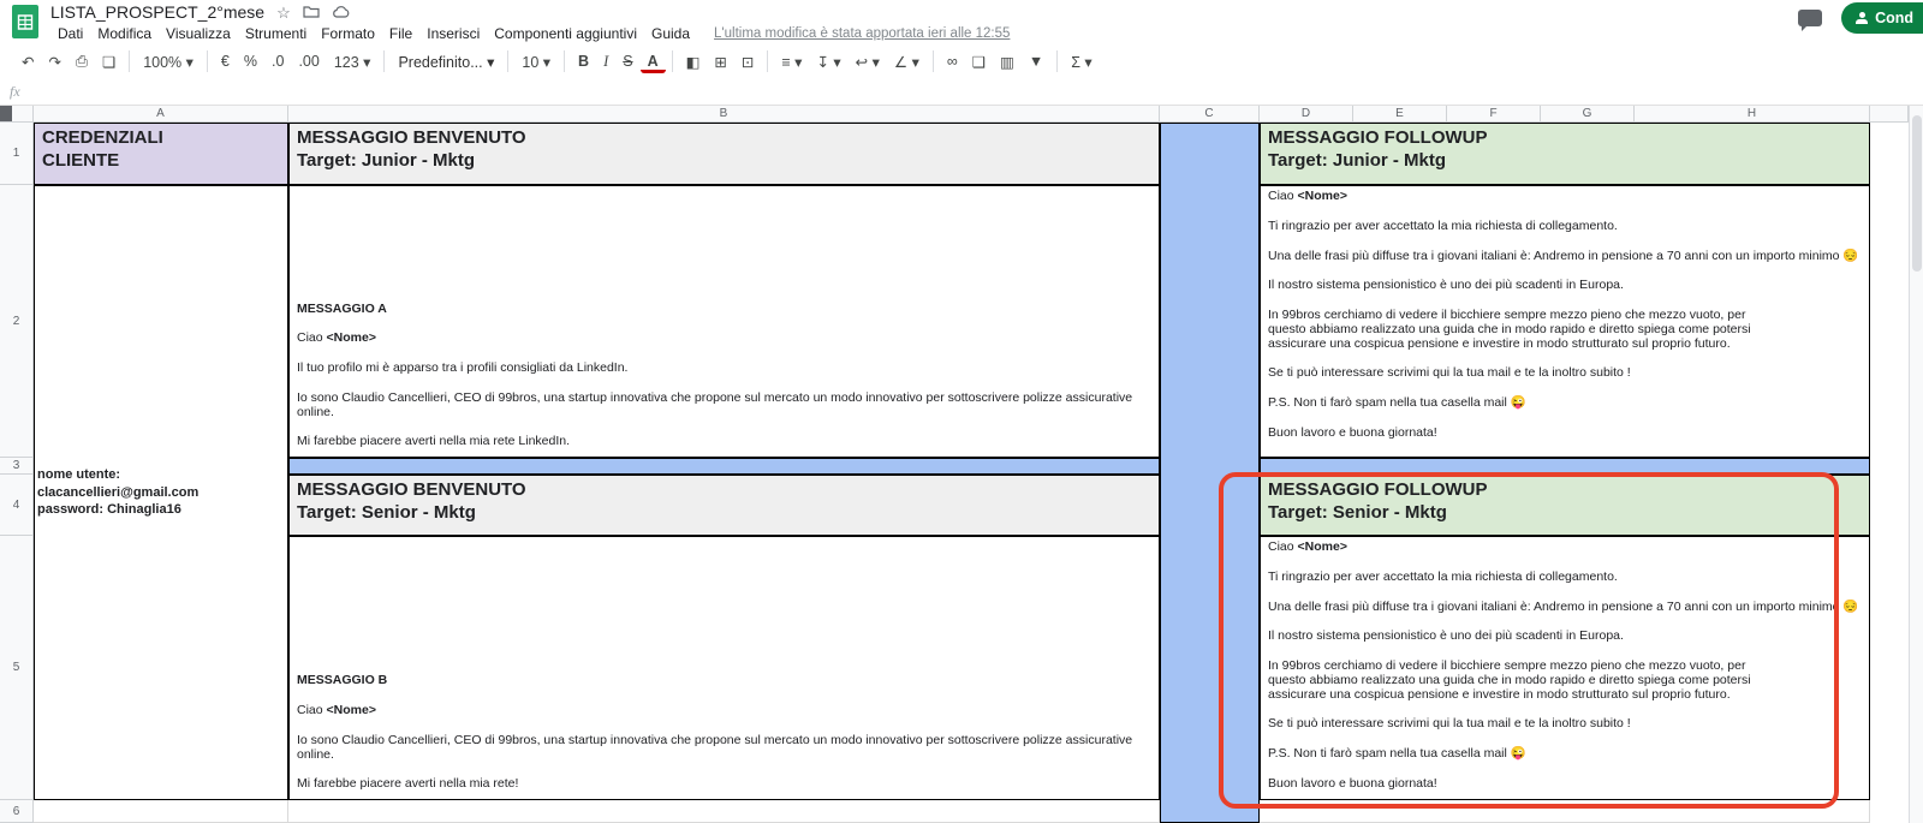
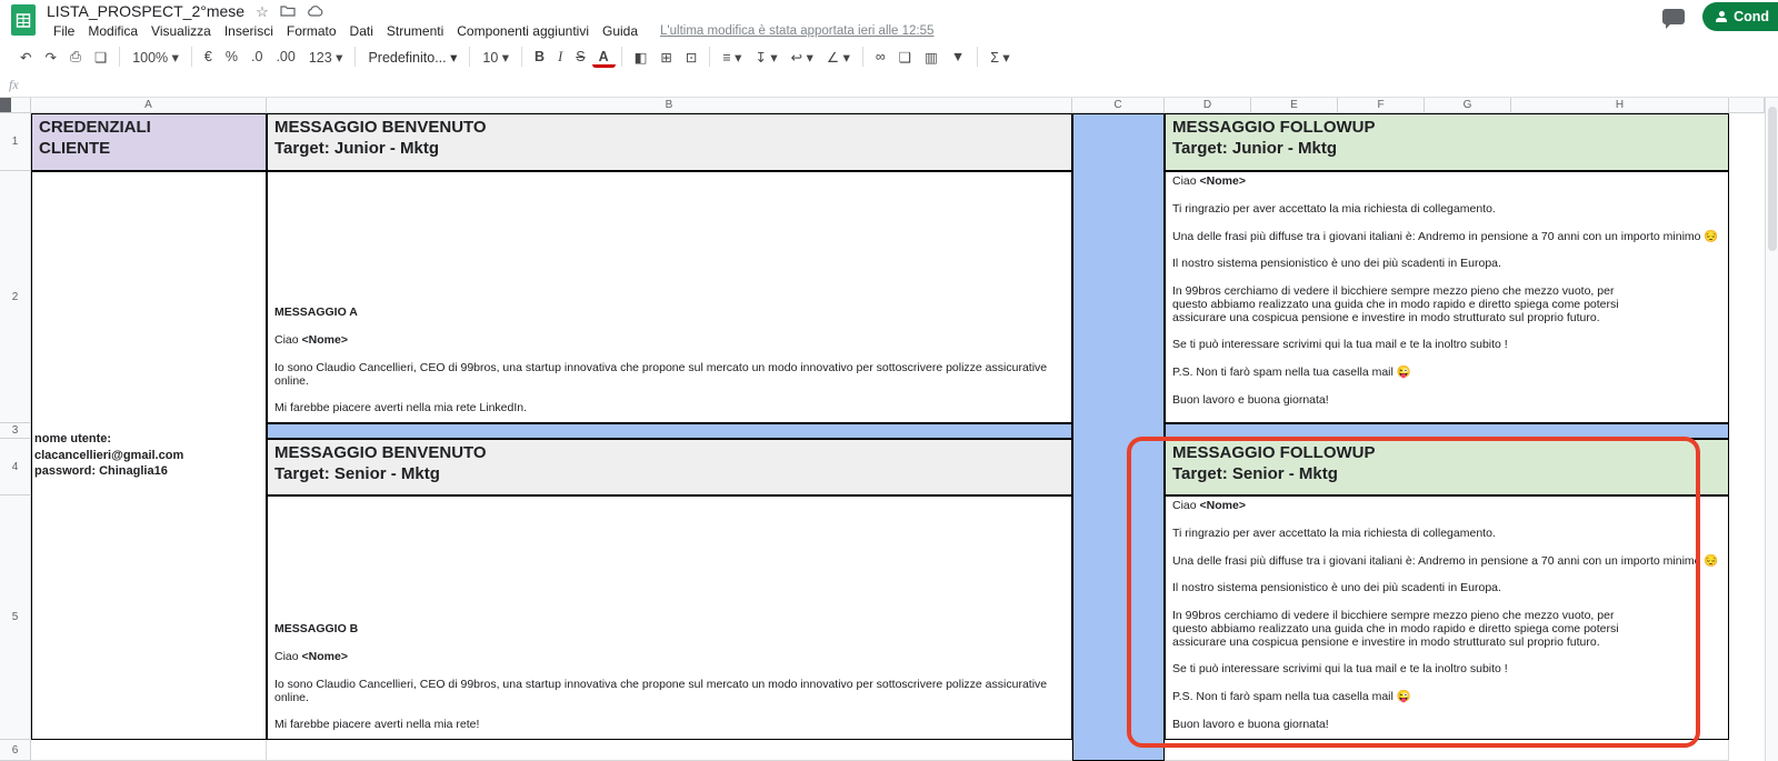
  LISTA_PROSPECT_2°mese
  ☆
- Dati
+ File
  Modifica
  Visualizza
- Strumenti
+ Inserisci
  Formato
- File
+ Dati
- Inserisci
+ Strumenti
  Componenti aggiuntivi
  Guida
  L'ultima modifica è stata apportata ieri alle 12:55
  Cond
  ↶
  ↷
  ⎙
  ❏
  100% ▾
  €
  %
  .0
  .00
  123 ▾
  Predefinito... ▾
  10 ▾
  B
  I
  S
  A
  ◧
  ⊞
  ⊡
  ≡ ▾
  ↧ ▾
  ↩ ▾
  ∠ ▾
  ∞
  ❑
  ▥
  ▼
  Σ ▾
  fx
  A
  B
  C
  D
  E
  F
  G
  H
  1
  2
  3
  4
  5
  6
  CREDENZIALI
  CLIENTE
  MESSAGGIO BENVENUTO
  Target: Junior - Mktg
  MESSAGGIO FOLLOWUP
  Target: Junior - Mktg
  nome utente: clacancellieri@gmail.com
  password: Chinaglia16
  MESSAGGIO A
  Ciao <Nome>
- Il tuo profilo mi è apparso tra i profili consigliati da LinkedIn.
  Io sono Claudio Cancellieri, CEO di 99bros, una startup innovativa che propone sul mercato un modo innovativo per sottoscrivere polizze assicurative online.
  Mi farebbe piacere averti nella mia rete LinkedIn.
  Ciao <Nome>
  Ti ringrazio per aver accettato la mia richiesta di collegamento.
  Una delle frasi più diffuse tra i giovani italiani è: Andremo in pensione a 70 anni con un importo minimo 😔
  Il nostro sistema pensionistico è uno dei più scadenti in Europa.
  In 99bros cerchiamo di vedere il bicchiere sempre mezzo pieno che mezzo vuoto, per
  questo abbiamo realizzato una guida che in modo rapido e diretto spiega come potersi
  assicurare una cospicua pensione e investire in modo strutturato sul proprio futuro.
  Se ti può interessare scrivimi qui la tua mail e te la inoltro subito !
  P.S. Non ti farò spam nella tua casella mail 😜
  Buon lavoro e buona giornata!
  MESSAGGIO BENVENUTO
  Target: Senior - Mktg
  MESSAGGIO FOLLOWUP
  Target: Senior - Mktg
  MESSAGGIO B
  Ciao <Nome>
  Io sono Claudio Cancellieri, CEO di 99bros, una startup innovativa che propone sul mercato un modo innovativo per sottoscrivere polizze assicurative online.
  Mi farebbe piacere averti nella mia rete!
  Ciao <Nome>
  Ti ringrazio per aver accettato la mia richiesta di collegamento.
  Una delle frasi più diffuse tra i giovani italiani è: Andremo in pensione a 70 anni con un importo minimo 😔
  Il nostro sistema pensionistico è uno dei più scadenti in Europa.
  In 99bros cerchiamo di vedere il bicchiere sempre mezzo pieno che mezzo vuoto, per
  questo abbiamo realizzato una guida che in modo rapido e diretto spiega come potersi
  assicurare una cospicua pensione e investire in modo strutturato sul proprio futuro.
  Se ti può interessare scrivimi qui la tua mail e te la inoltro subito !
  P.S. Non ti farò spam nella tua casella mail 😜
  Buon lavoro e buona giornata!
